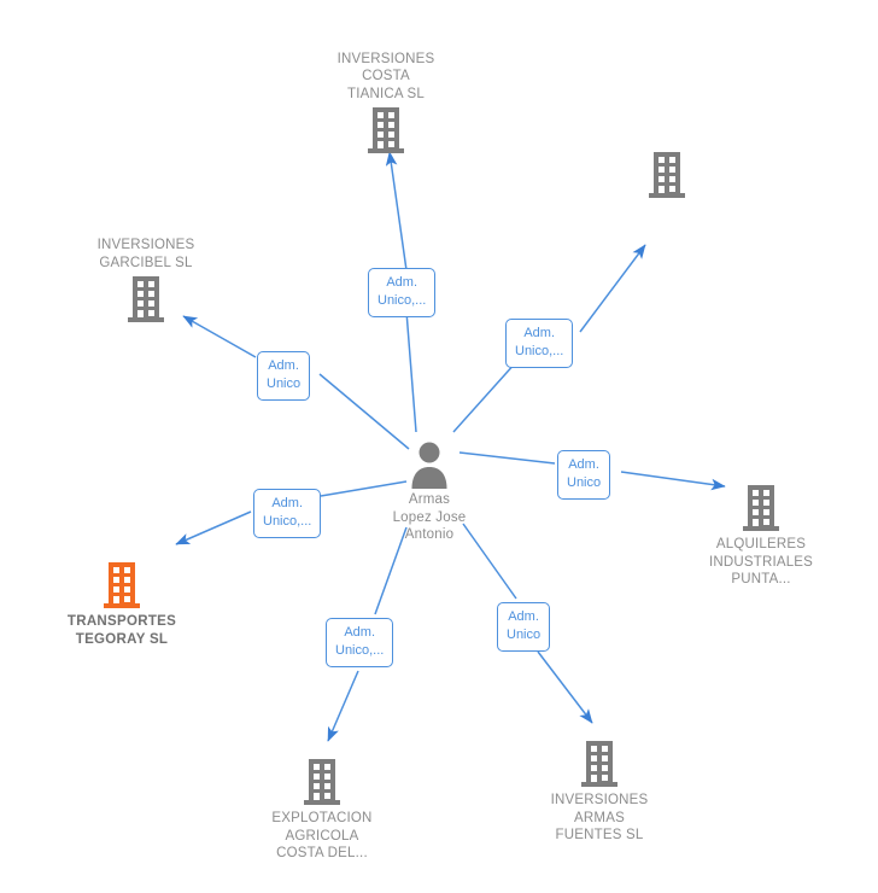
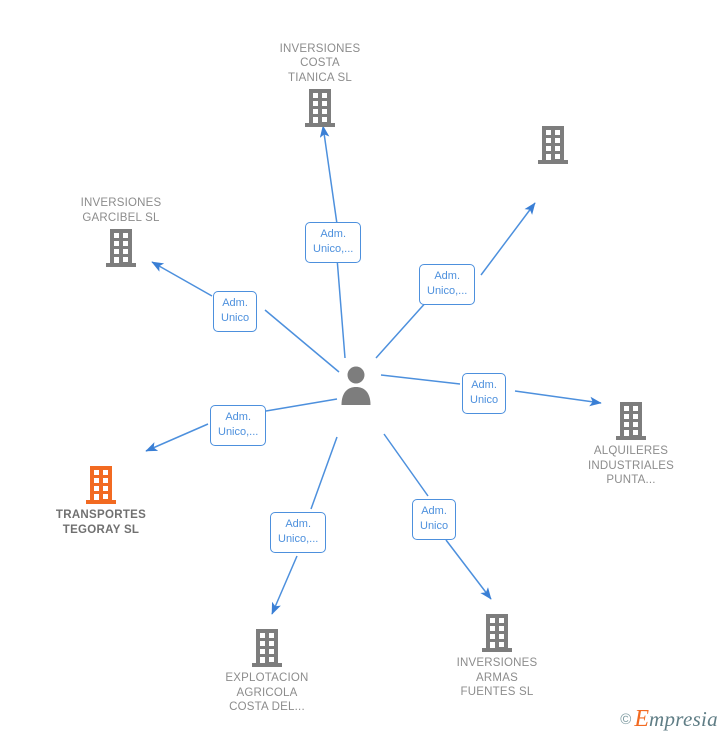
  INVERSIONES
  COSTA
  TIANICA SL
  INVERSIONES
  GARCIBEL SL
  ALQUILERES
  INDUSTRIALES
  PUNTA...
  TRANSPORTES
  TEGORAY SL
  EXPLOTACION
  AGRICOLA
  COSTA DEL...
  INVERSIONES
  ARMAS
  FUENTES SL
- Armas
- Lopez Jose
- Antonio
  Adm.
  Unico,...
  Adm.
  Unico,...
  Adm.
  Unico
  Adm.
  Unico
  Adm.
  Unico,...
  Adm.
  Unico,...
  Adm.
  Unico
+ © Empresia
